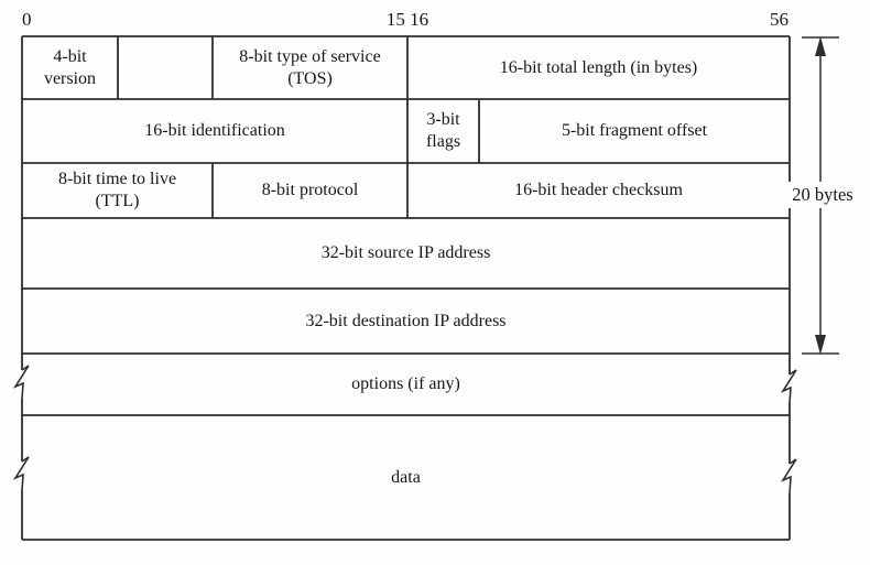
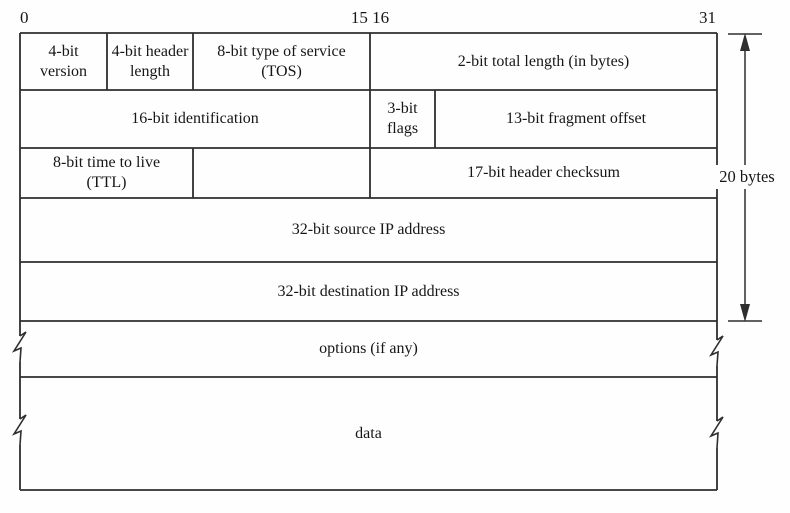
  0
  15 16
- 56
+ 31
  4-bit
  version
+ 4-bit header
+ length
  8-bit type of service
  (TOS)
- 16-bit total length (in bytes)
+ 2-bit total length (in bytes)
  16-bit identification
  3-bit
  flags
- 5-bit fragment offset
+ 13-bit fragment offset
  8-bit time to live
  (TTL)
- 8-bit protocol
- 16-bit header checksum
+ 17-bit header checksum
  32-bit source IP address
  32-bit destination IP address
  options (if any)
  data
  20 bytes
